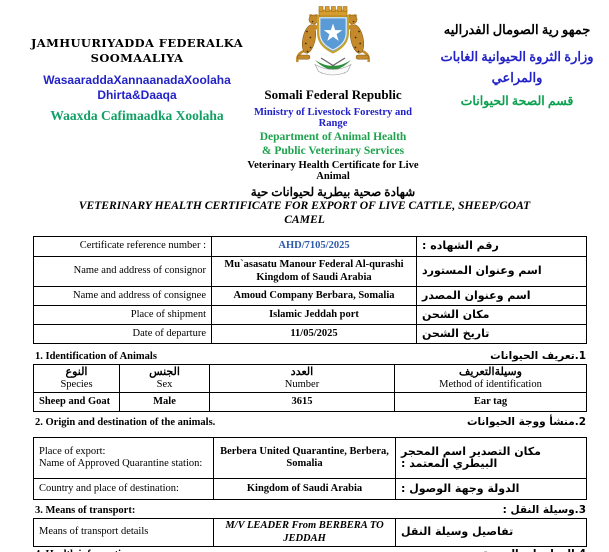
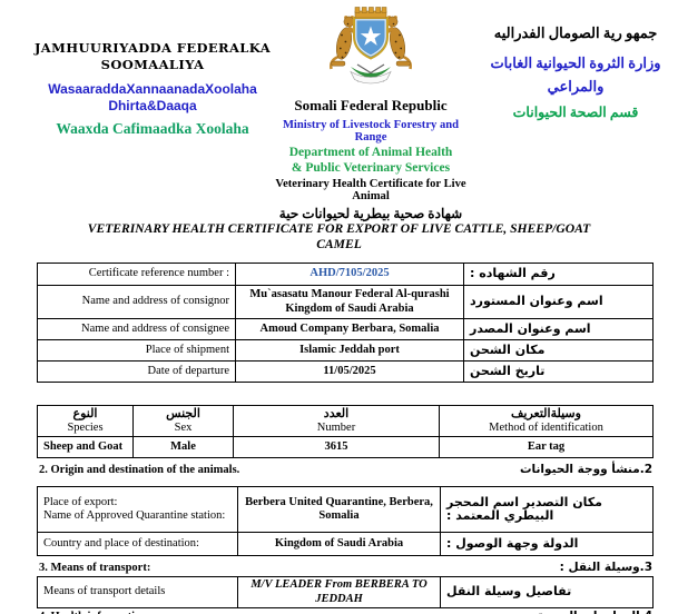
  JAMHUURIYADDA FEDERALKA SOOMAALIYA
  WasaaraddaXannaanadaXoolaha Dhirta&Daaqa
  Waaxda Cafimaadka Xoolaha
  Somali Federal Republic
  Ministry of Livestock Forestry and Range
  Department of Animal Health
  & Public Veterinary Services
  Veterinary Health Certificate for Live Animal
  شهادة صحية بيطرية لحيوانات حية
  جمهو رية الصومال الفدراليه
  وزارة الثروة الحيوانية الغابات
  والمراعي
  قسم الصحة الحيوانات
  VETERINARY HEALTH CERTIFICATE FOR EXPORT OF LIVE CATTLE, SHEEP/GOAT
  CAMEL
  Certificate reference number :	AHD/7105/2025	رقم الشهاده :
  Name and address of consignor	Mu`asasatu Manour Federal Al-qurashi Kingdom of Saudi Arabia	اسم وعنوان المستورد
  Name and address of consignee	Amoud Company Berbara, Somalia	اسم وعنوان المصدر
  Place of shipment	Islamic Jeddah port	مكان الشحن
  Date of departure	11/05/2025	تاريخ الشحن
- 1. Identification of Animals
- 1.تعريف الحيوانات
  النوع Species	الجنس Sex	العدد Number	وسيلةالتعريف Method of identification
  Sheep and Goat	Male	3615	Ear tag
  2. Origin and destination of the animals.
  2.منشأ ووجة الحيوانات
  Place of export: Name of Approved Quarantine station:	Berbera United Quarantine, Berbera, Somalia	مكان التصدير اسم المحجر البيطري المعتمد :
  Country and place of destination:	Kingdom of Saudi Arabia	الدولة وجهة الوصول :
  3. Means of transport:
  3.وسيلة النقل :
  Means of transport details	M/V LEADER From BERBERA TO JEDDAH	تفاصيل وسيلة النقل
